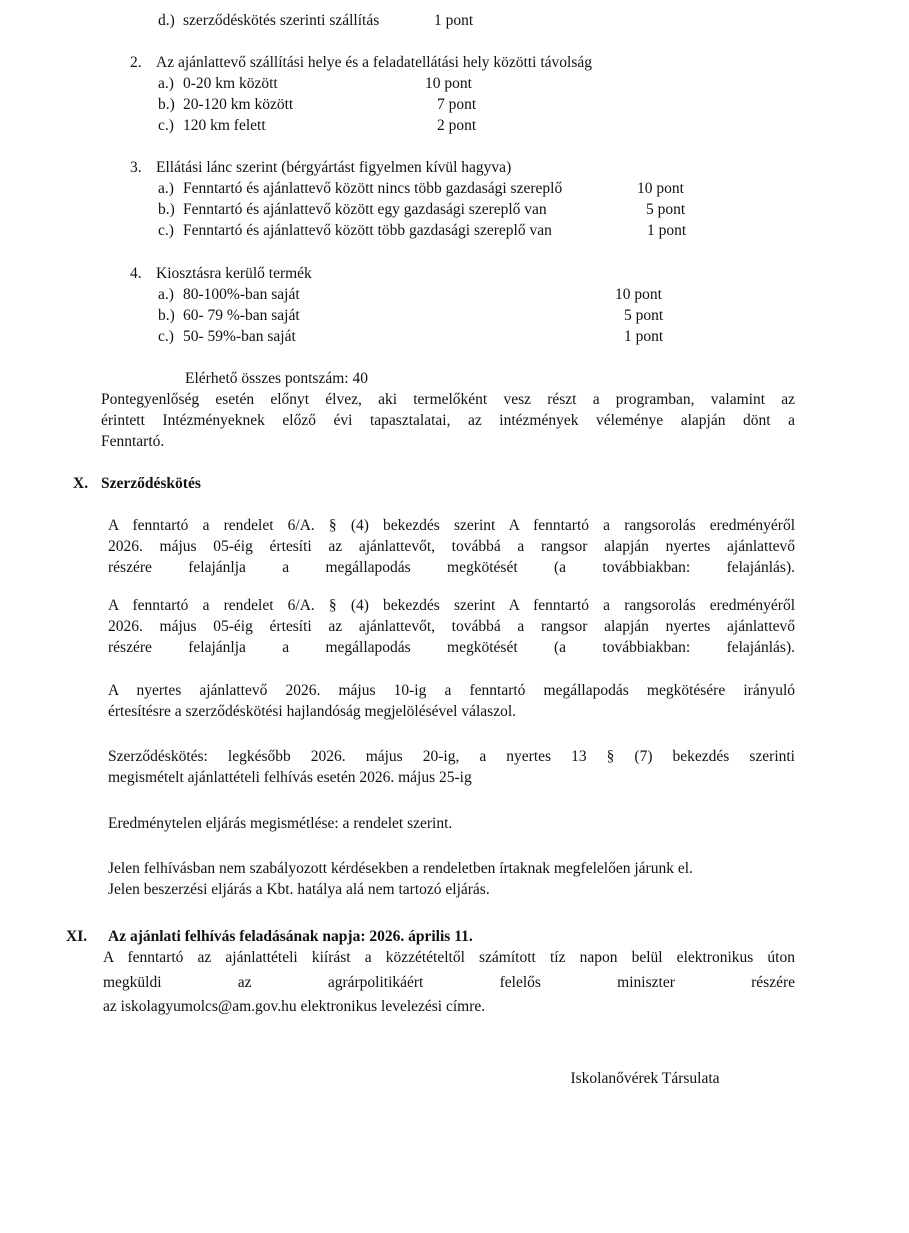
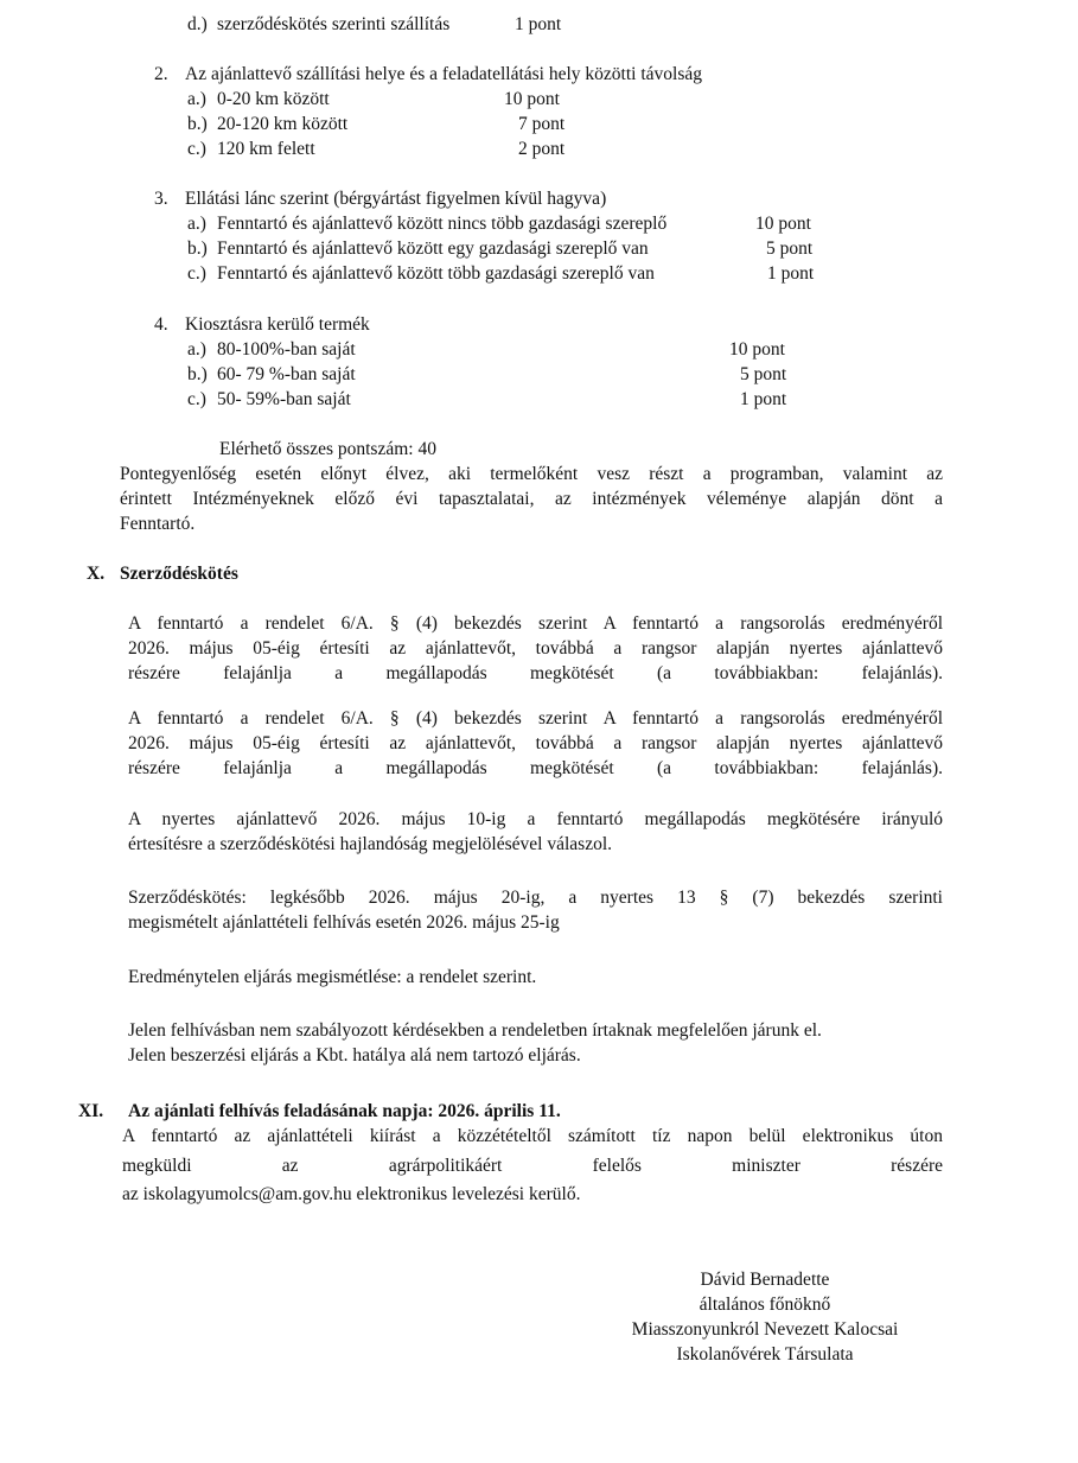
  d.)
  szerződéskötés szerinti szállítás
  1 pont
  2.
  Az ajánlattevő szállítási helye és a feladatellátási hely közötti távolság
  a.)
  0-20 km között
  10 pont
  b.)
  20-120 km között
  7 pont
  c.)
  120 km felett
  2 pont
  3.
  Ellátási lánc szerint (bérgyártást figyelmen kívül hagyva)
  a.)
  Fenntartó és ajánlattevő között nincs több gazdasági szereplő
  10 pont
  b.)
  Fenntartó és ajánlattevő között egy gazdasági szereplő van
  5 pont
  c.)
  Fenntartó és ajánlattevő között több gazdasági szereplő van
  1 pont
  4.
  Kiosztásra kerülő termék
  a.)
  80-100%-ban saját
  10 pont
  5 pont
  b.)
  60- 79 %-ban saját
  c.)
  50- 59%-ban saját
  1 pont
  Elérhető összes pontszám: 40
  Pontegyenlőség esetén előnyt élvez, aki termelőként vesz részt a programban, valamint az
  érintett Intézményeknek előző évi tapasztalatai, az intézmények véleménye alapján dönt a
  Fenntartó.
  X.
  Szerződéskötés
  A fenntartó a rendelet 6/A. § (4) bekezdés szerint A fenntartó a rangsorolás eredményéről
  2026. május 05-éig értesíti az ajánlattevőt, továbbá a rangsor alapján nyertes ajánlattevő
  részére felajánlja a megállapodás megkötését (a továbbiakban: felajánlás).
  A fenntartó a rendelet 6/A. § (4) bekezdés szerint A fenntartó a rangsorolás eredményéről
  2026. május 05-éig értesíti az ajánlattevőt, továbbá a rangsor alapján nyertes ajánlattevő
  részére felajánlja a megállapodás megkötését (a továbbiakban: felajánlás).
  A nyertes ajánlattevő 2026. május 10-ig a fenntartó megállapodás megkötésére irányuló
  értesítésre a szerződéskötési hajlandóság megjelölésével válaszol.
  Szerződéskötés: legkésőbb 2026. május 20-ig, a nyertes 13 § (7) bekezdés szerinti
  megismételt ajánlattételi felhívás esetén 2026. május 25-ig
  Eredménytelen eljárás megismétlése: a rendelet szerint.
  Jelen felhívásban nem szabályozott kérdésekben a rendeletben írtaknak megfelelően járunk el.
  Jelen beszerzési eljárás a Kbt. hatálya alá nem tartozó eljárás.
  XI.
  Az ajánlati felhívás feladásának napja: 2026. április 11.
  A fenntartó az ajánlattételi kiírást a közzétételtől számított tíz napon belül elektronikus úton
  megküldi az agrárpolitikáért felelős miniszter részére
- az iskolagyumolcs@am.gov.hu elektronikus levelezési címre.
+ az iskolagyumolcs@am.gov.hu elektronikus levelezési kerülő.
+ Dávid Bernadette
+ általános főnöknő
+ Miasszonyunkról Nevezett Kalocsai
  Iskolanővérek Társulata
